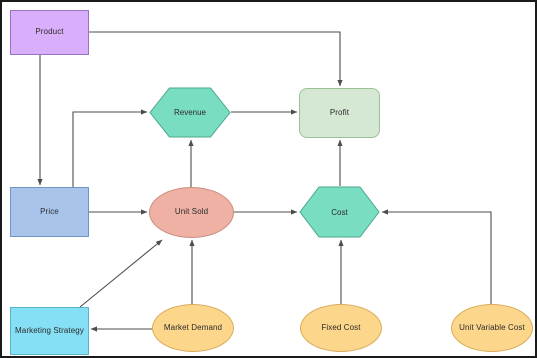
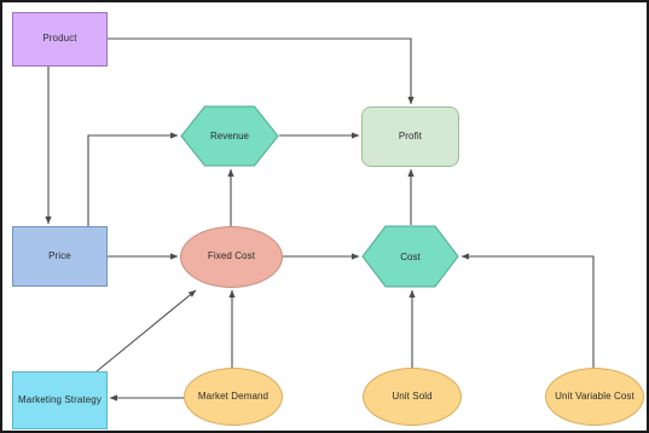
  Product
  Revenue
  Profit
  Price
- Unit Sold
+ Fixed Cost
  Cost
  Marketing Strategy
  Market Demand
- Fixed Cost
+ Unit Sold
  Unit Variable Cost
